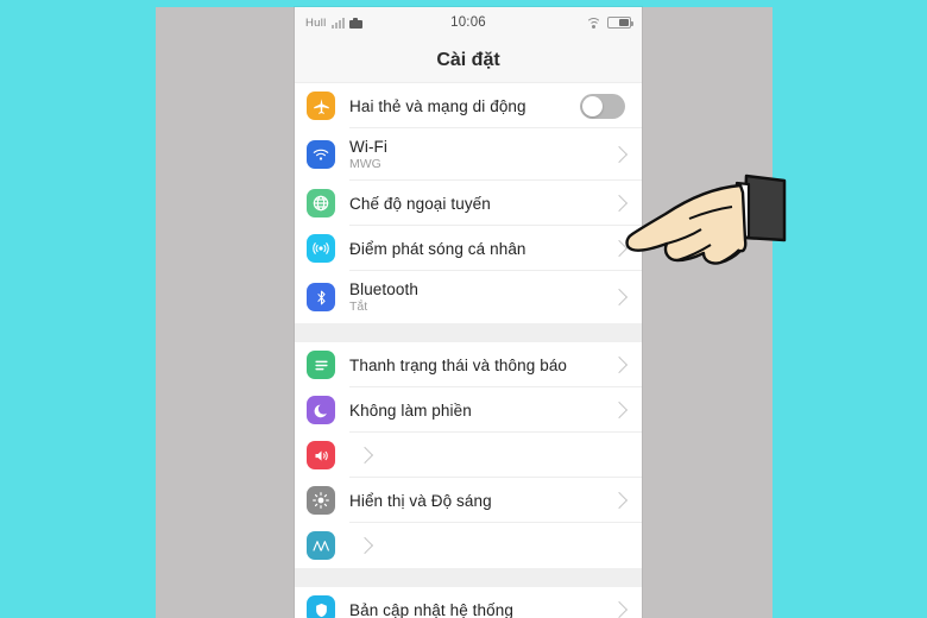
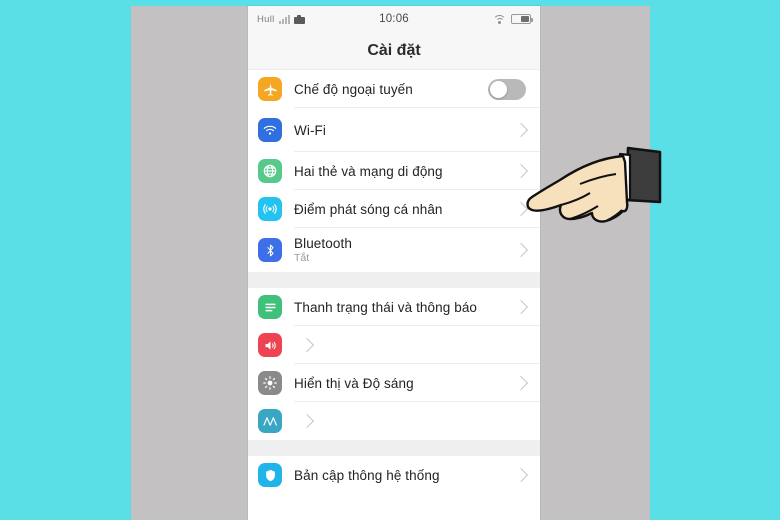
  Hull
  10:06
  Cài đặt
- Hai thẻ và mạng di động
+ Chế độ ngoại tuyến
  Wi-Fi
- MWG
- Chế độ ngoại tuyến
+ Hai thẻ và mạng di động
  Điểm phát sóng cá nhân
  Bluetooth
  Tắt
  Thanh trạng thái và thông báo
- Không làm phiền
  Hiển thị và Độ sáng
- Bản cập nhật hệ thống
+ Bản cập thông hệ thống
